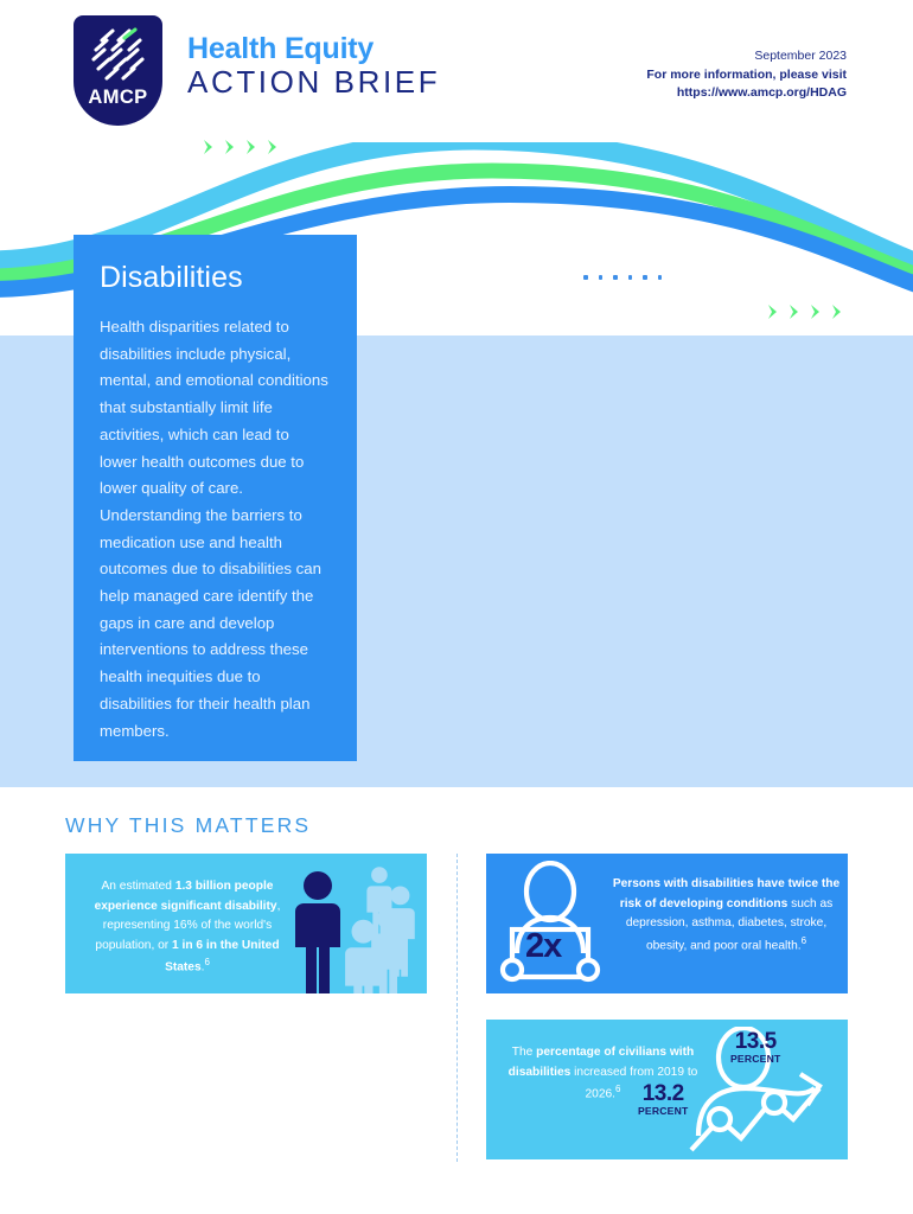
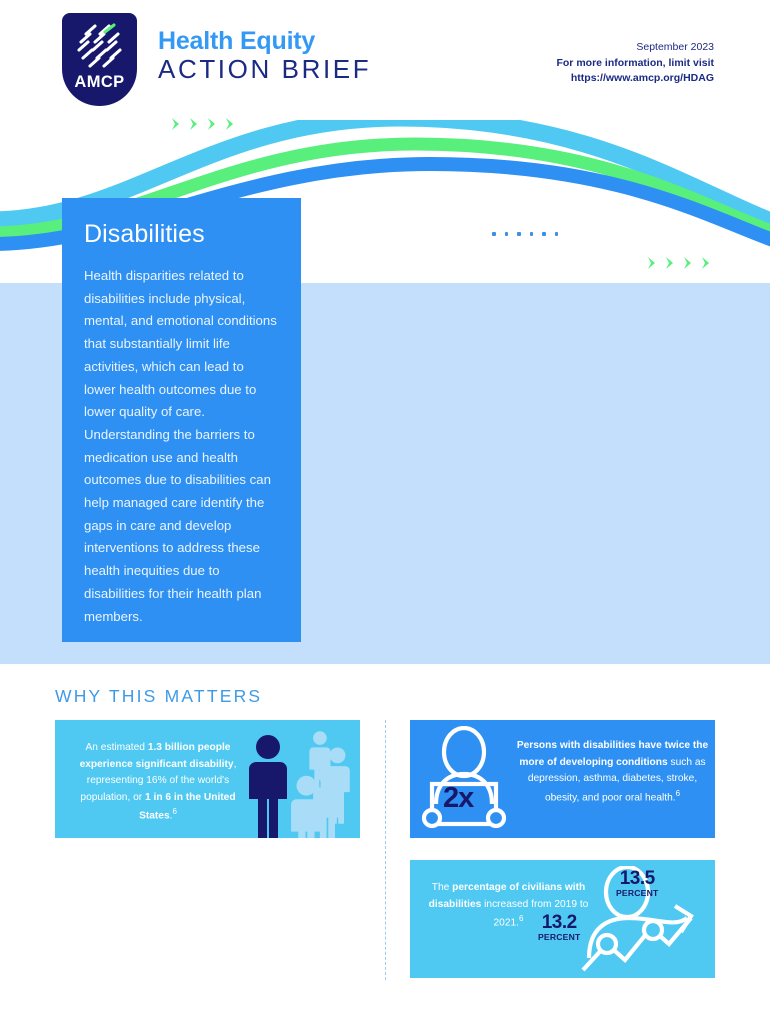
  AMCP
  Health Equity
  ACTION BRIEF
  September 2023
- For more information, please visit
+ For more information, limit visit
  https://www.amcp.org/HDAG
  Disabilities
  Health disparities related to disabilities include physical, mental, and emotional conditions that substantially limit life activities, which can lead to lower health outcomes due to lower quality of care. Understanding the barriers to medication use and health outcomes due to disabilities can help managed care identify the gaps in care and develop interventions to address these health inequities due to disabilities for their health plan members.
  WHY THIS MATTERS
  An estimated 1.3 billion people experience significant disability, representing 16% of the world's population, or 1 in 6 in the United States.6
  2x
- Persons with disabilities have twice the risk of developing conditions such as depression, asthma, diabetes, stroke, obesity, and poor oral health.6
+ Persons with disabilities have twice the more of developing conditions such as depression, asthma, diabetes, stroke, obesity, and poor oral health.6
  13.5
  PERCENT
  13.2
  PERCENT
- The percentage of civilians with disabilities increased from 2019 to 2026.6
+ The percentage of civilians with disabilities increased from 2019 to 2021.6
